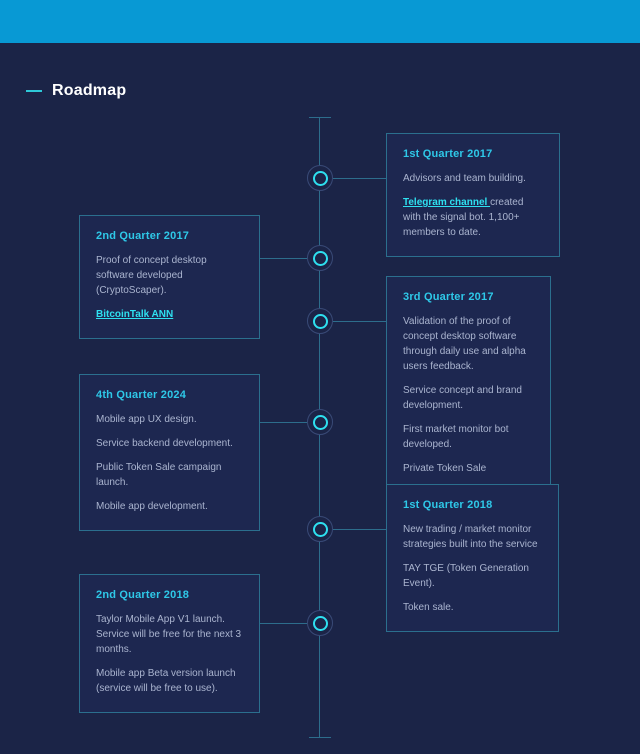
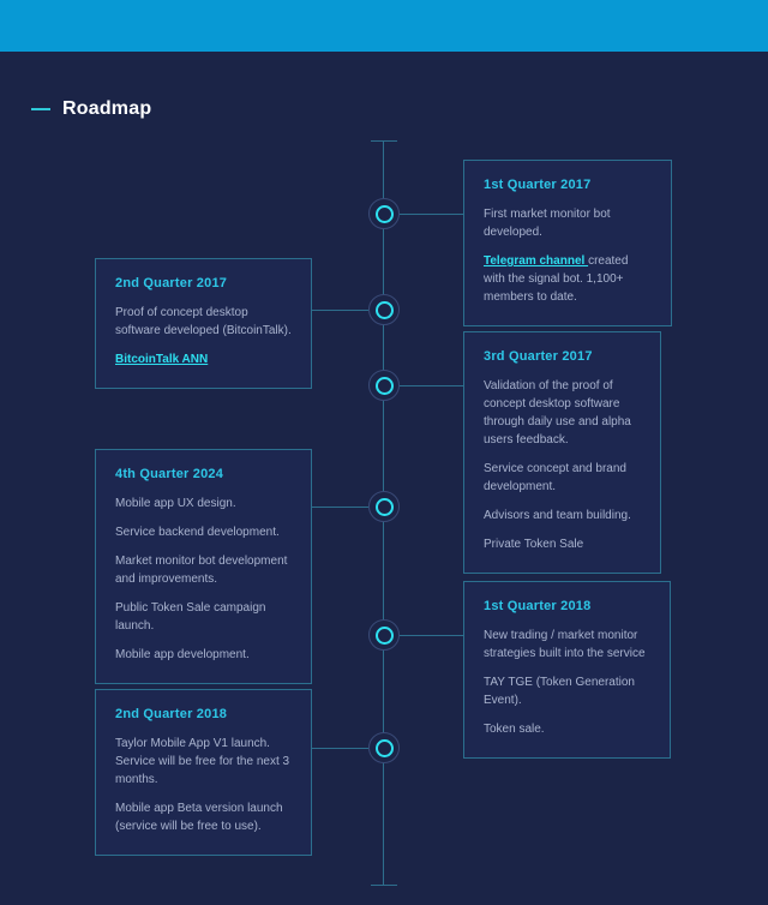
  Roadmap
  1st Quarter 2017
- Advisors and team building.
+ First market monitor bot developed.
  Telegram channel created with the signal bot. 1,100+ members to date.
  2nd Quarter 2017
- Proof of concept desktop software developed (CryptoScaper).
+ Proof of concept desktop software developed (BitcoinTalk).
  BitcoinTalk ANN
  3rd Quarter 2017
  Validation of the proof of concept desktop software through daily use and alpha users feedback.
  Service concept and brand development.
- First market monitor bot developed.
+ Advisors and team building.
  Private Token Sale
  4th Quarter 2024
  Mobile app UX design.
  Service backend development.
+ Market monitor bot development and improvements.
  Public Token Sale campaign launch.
  Mobile app development.
  1st Quarter 2018
  New trading / market monitor strategies built into the service
  TAY TGE (Token Generation Event).
  Token sale.
  2nd Quarter 2018
  Taylor Mobile App V1 launch. Service will be free for the next 3 months.
  Mobile app Beta version launch (service will be free to use).
